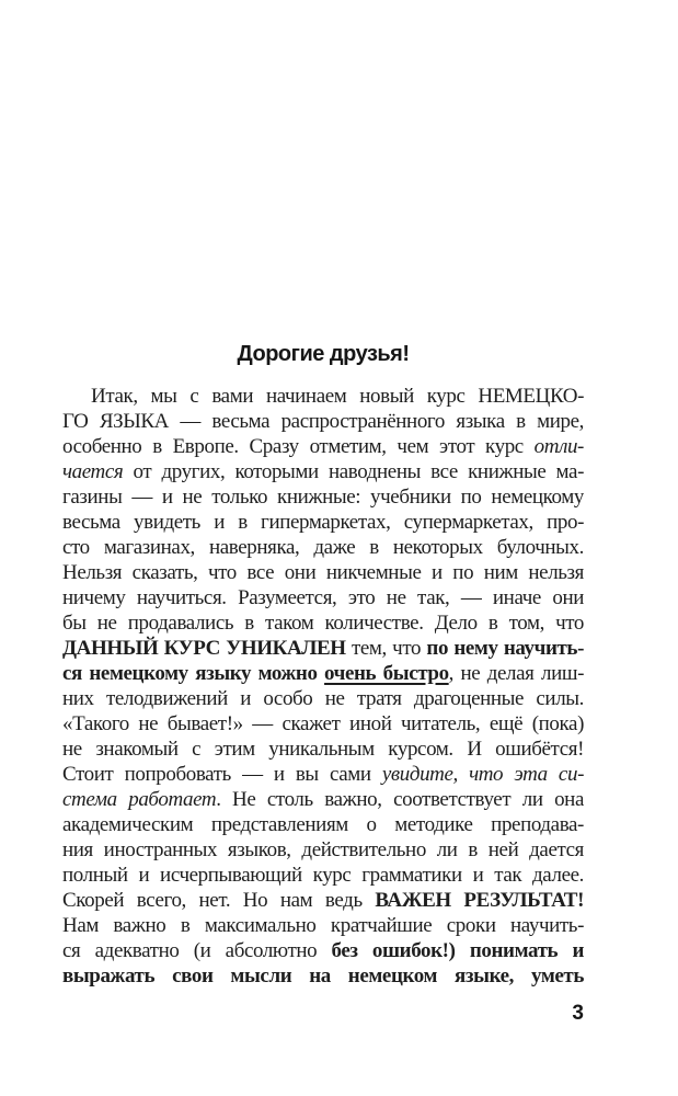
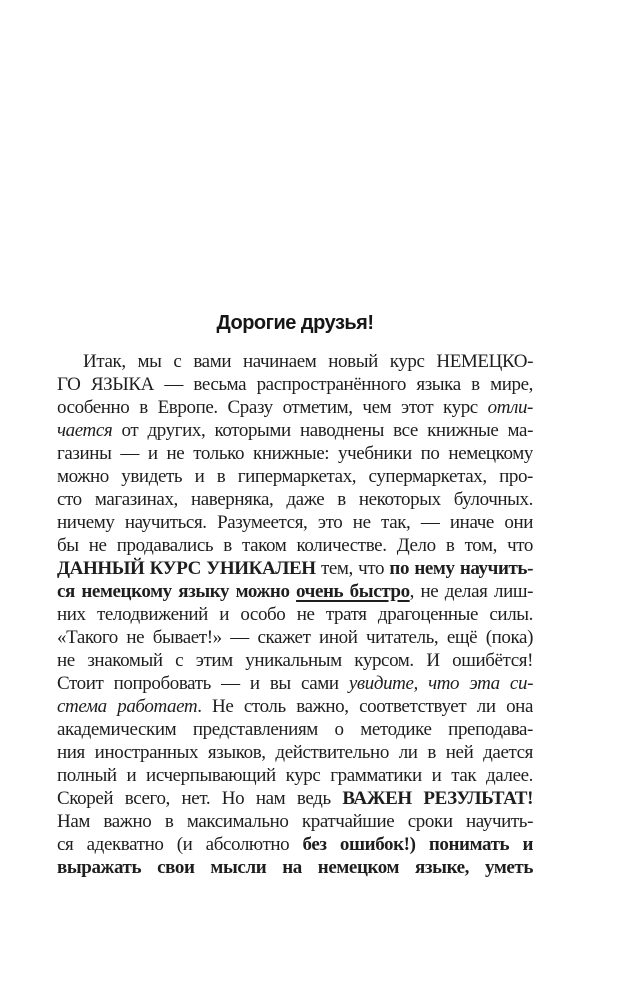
  Дорогие друзья!
  Итак, мы с вами начинаем новый курс НЕМЕЦКО-
  ГО ЯЗЫКА — весьма распространённого языка в мире,
  особенно в Европе. Сразу отметим, чем этот курс отли-
  чается от других, которыми наводнены все книжные ма-
  газины — и не только книжные: учебники по немецкому
- весьма увидеть и в гипермаркетах, супермаркетах, про-
+ можно увидеть и в гипермаркетах, супермаркетах, про-
  сто магазинах, наверняка, даже в некоторых булочных.
- Нельзя сказать, что все они никчемные и по ним нельзя
  ничему научиться. Разумеется, это не так, — иначе они
  бы не продавались в таком количестве. Дело в том, что
  ДАННЫЙ КУРС УНИКАЛЕН тем, что по нему научить-
  ся немецкому языку можно очень быстро, не делая лиш-
  них телодвижений и особо не тратя драгоценные силы.
  «Такого не бывает!» — скажет иной читатель, ещё (пока)
  не знакомый с этим уникальным курсом. И ошибётся!
  Стоит попробовать — и вы сами увидите, что эта си-
  стема работает. Не столь важно, соответствует ли она
  академическим представлениям о методике преподава-
  ния иностранных языков, действительно ли в ней дается
  полный и исчерпывающий курс грамматики и так далее.
  Скорей всего, нет. Но нам ведь ВАЖЕН РЕЗУЛЬТАТ!
  Нам важно в максимально кратчайшие сроки научить-
  ся адекватно (и абсолютно без ошибок!) понимать и
  выражать свои мысли на немецком языке, уметь
- 3
